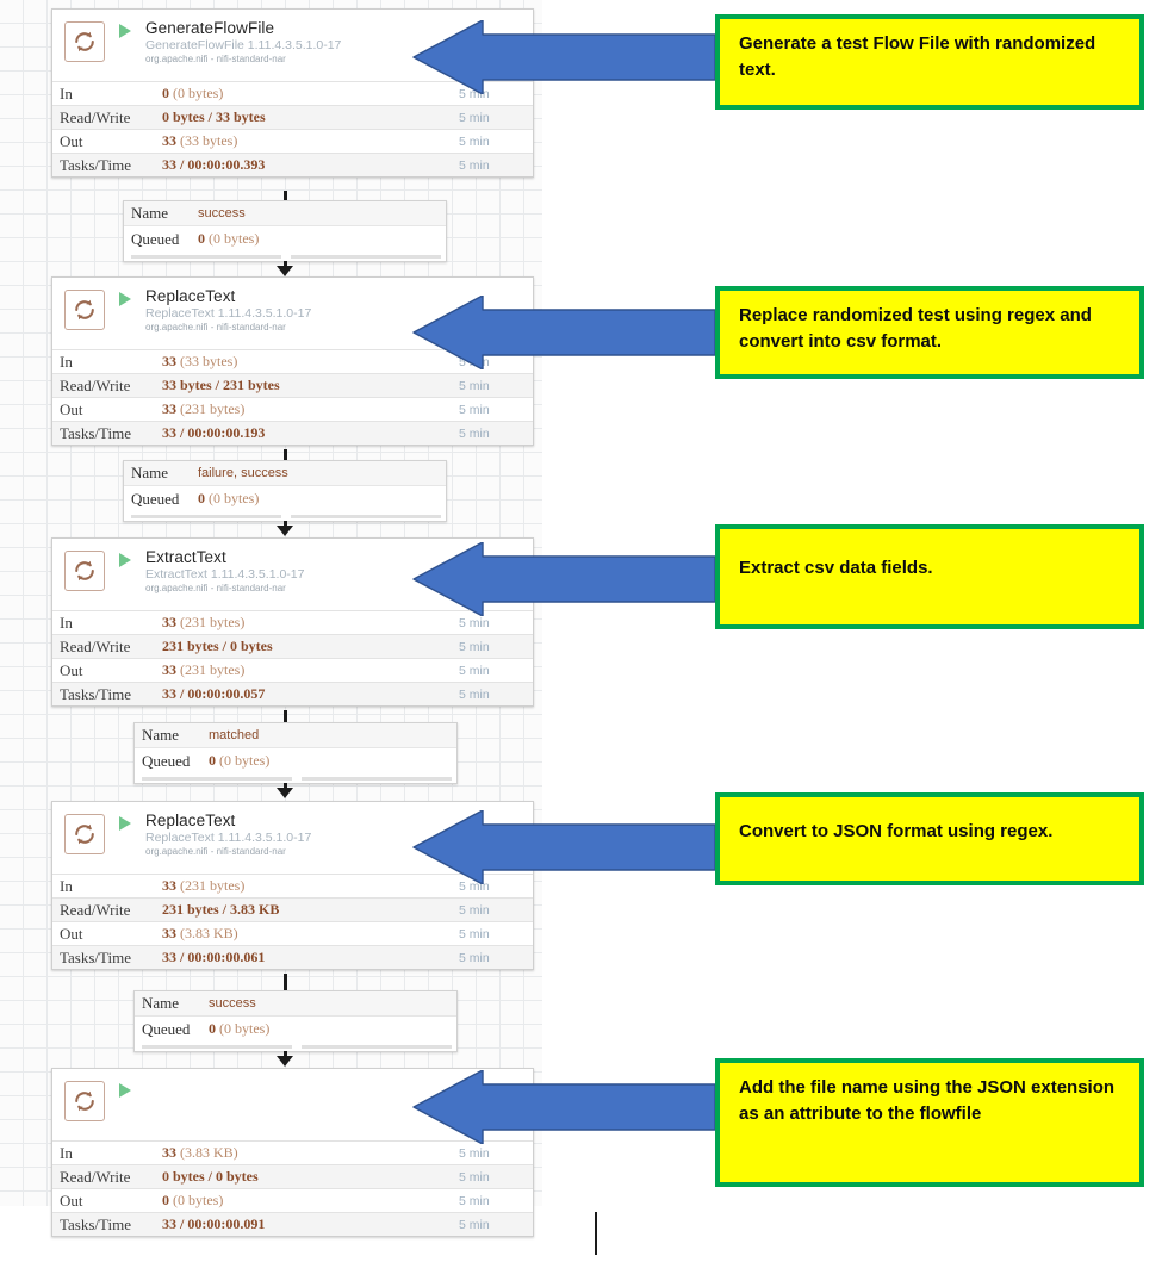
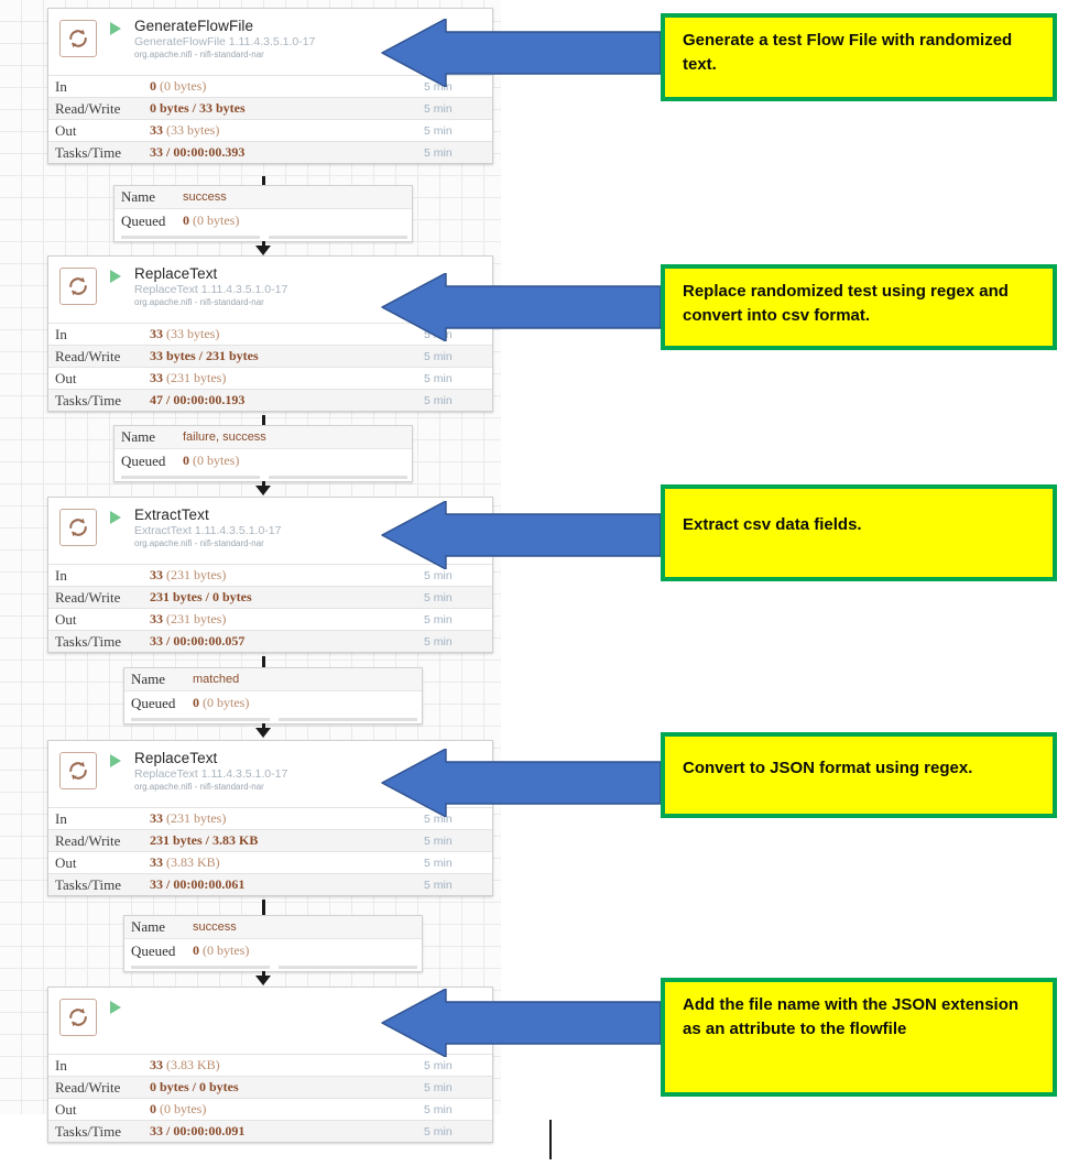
  GenerateFlowFile
  GenerateFlowFile 1.11.4.3.5.1.0-17
  org.apache.nifi - nifi-standard-nar
  In
  0 (0 bytes)
  5 mn
  Read/Write
  0 bytes / 33 bytes
  5 min
  Out
  33 (33 bytes)
  5 min
  Tasks/Time
  33 / 00:00:00.393
  5 min
  Name
  success
  Queued
  0 (0 bytes)
  ReplaceText
  ReplaceText 1.11.4.3.5.1.0-17
  org.apache.nifi - nifi-standard-nar
  In
  33 (33 bytes)
  Read/Write
  33 bytes / 231 bytes
  5 min
  Out
  33 (231 bytes)
  5 min
  Tasks/Time
- 33 / 00:00:00.193
+ 47 / 00:00:00.193
  5 min
  Name
  failure, success
  Queued
  0 (0 bytes)
  ExtractText
  ExtractText 1.11.4.3.5.1.0-17
  org.apache.nifi - nifi-standard-nar
  In
  33 (231 bytes)
  5 min
  Read/Write
  231 bytes / 0 bytes
  5 min
  Out
  33 (231 bytes)
  5 min
  Tasks/Time
  33 / 00:00:00.057
  5 min
  Name
  matched
  Queued
  0 (0 bytes)
  ReplaceText
  ReplaceText 1.11.4.3.5.1.0-17
  org.apache.nifi - nifi-standard-nar
  In
  33 (231 bytes)
  5 min
  Read/Write
  231 bytes / 3.83 KB
  5 min
  Out
  33 (3.83 KB)
  5 min
  Tasks/Time
  33 / 00:00:00.061
  5 min
  Name
  success
  Queued
  0 (0 bytes)
  In
  33 (3.83 KB)
  5 min
  Read/Write
  0 bytes / 0 bytes
  5 min
  Out
  0 (0 bytes)
  5 min
  Tasks/Time
  33 / 00:00:00.091
  5 min
  Generate a test Flow File with randomized text.
  Replace randomized test using regex and convert into csv format.
  Extract csv data fields.
  Convert to JSON format using regex.
- Add the file name using the JSON extension as an attribute to the flowfile
+ Add the file name with the JSON extension as an attribute to the flowfile
